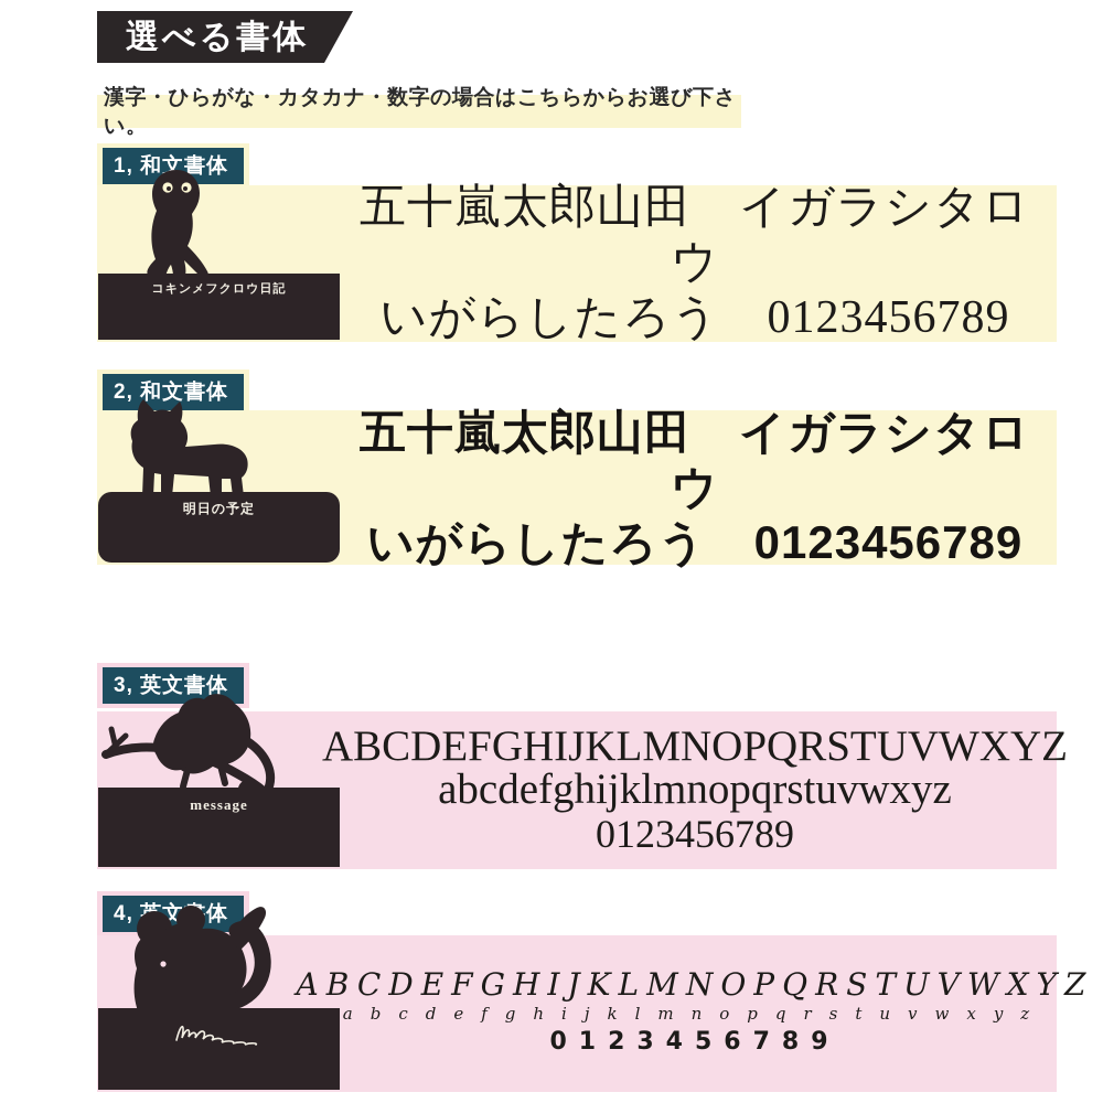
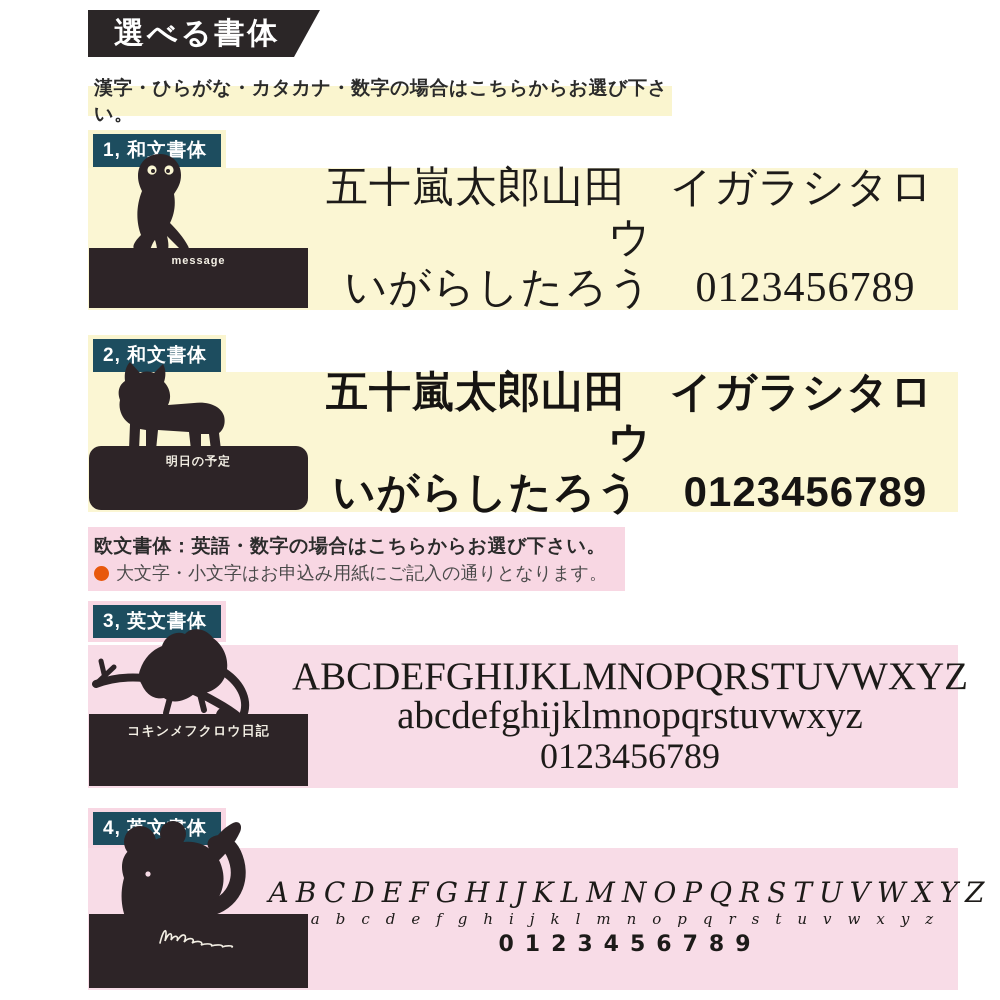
  選べる書体
  漢字・ひらがな・カタカナ・数字の場合はこちらからお選び下さい。
  1, 和文書体
- コキンメフクロウ日記
+ message
  五十嵐太郎山田 イガラシタロウ
  いがらしたろう 0123456789
  2, 和文書体
  明日の予定
  五十嵐太郎山田 イガラシタロウ
  いがらしたろう 0123456789
+ 欧文書体：英語・数字の場合はこちらからお選び下さい。
+ 大文字・小文字はお申込み用紙にご記入の通りとなります。
  3, 英文書体
- message
+ コキンメフクロウ日記
  ABCDEFGHIJKLMNOPQRSTUVWXYZ
  abcdefghijklmnopqrstuvwxyz
  0123456789
  ABCDEFGHIJKLMNOPQRSTUVWXYZ
  abcdefghijklmnopqrstuvwxyz
  0123456789
